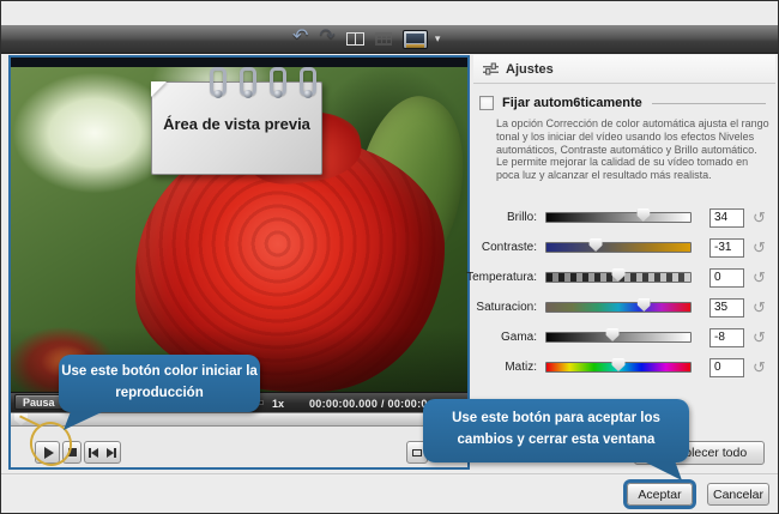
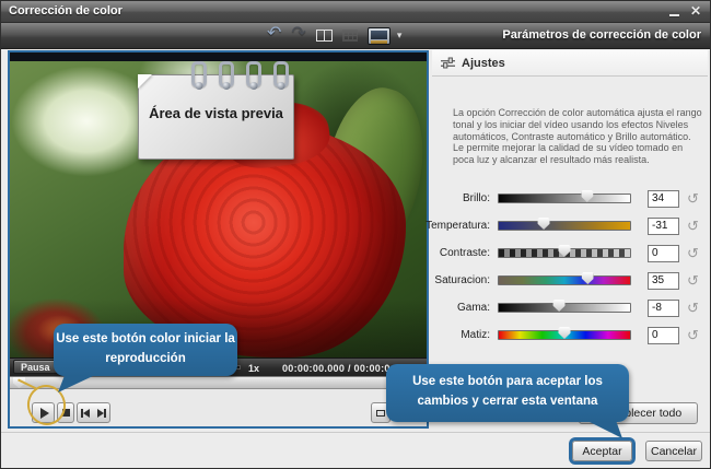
+ Corrección de color
+ ✕
  ↶
  ↷
  ▾
+ Parámetros de corrección de color
  Pausa
  1x
  00:00:00.000 / 00:00:
  Área de vista previa
  Use este botón color iniciar la reproducción
  Use este botón para aceptar los cambios y cerrar esta ventana
  Ajustes
- Fijar autom6ticamente
  La opción Corrección de color automática ajusta el rango tonal y los iniciar del vídeo usando los efectos Niveles automáticos, Contraste automático y Brillo automático. Le permite mejorar la calidad de su vídeo tomado en poca luz y alcanzar el resultado más realista.
  Brillo:
  34
  ↺
- Contraste:
+ Temperatura:
  -31
  ↺
- Temperatura:
+ Contraste:
  0
  ↺
  Saturacion:
  35
  ↺
  Gama:
  -8
  ↺
  Matiz:
  0
  ↺
  Aceptar
  Cancelar
